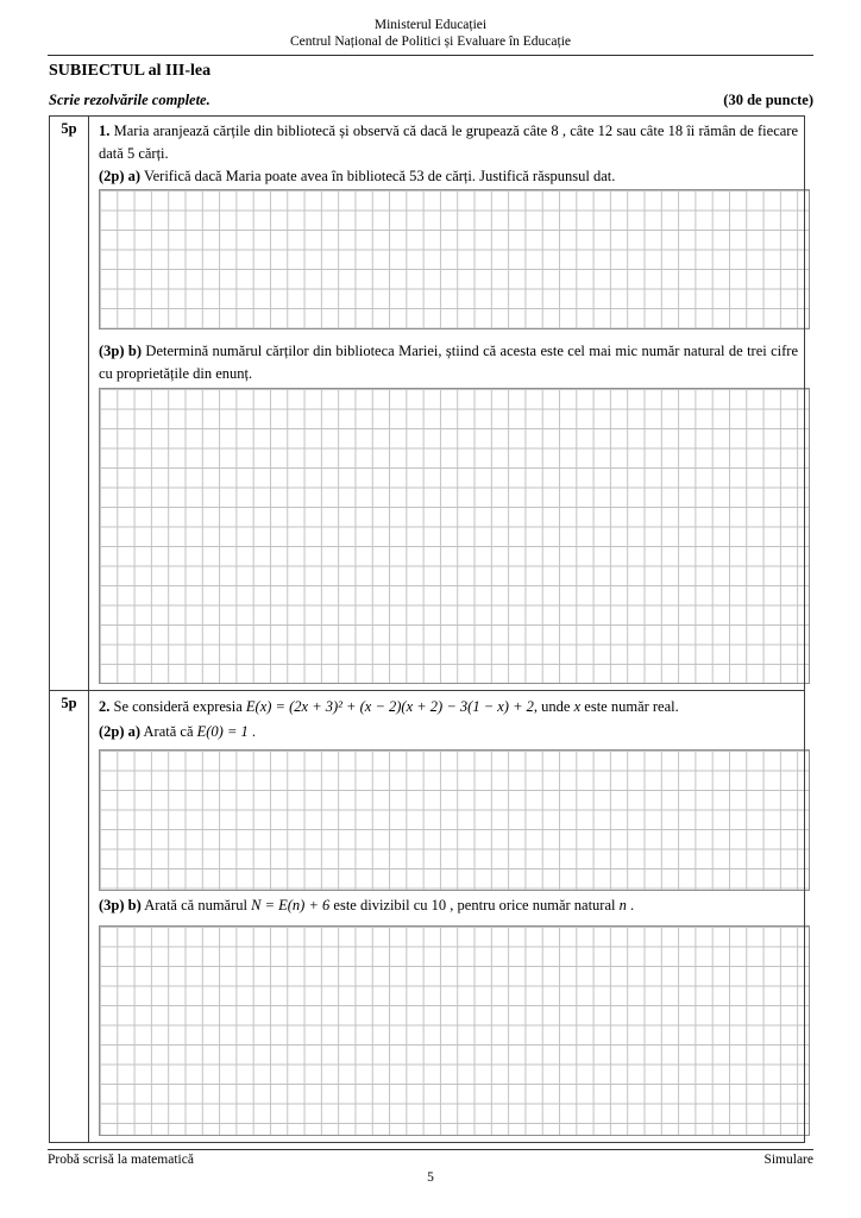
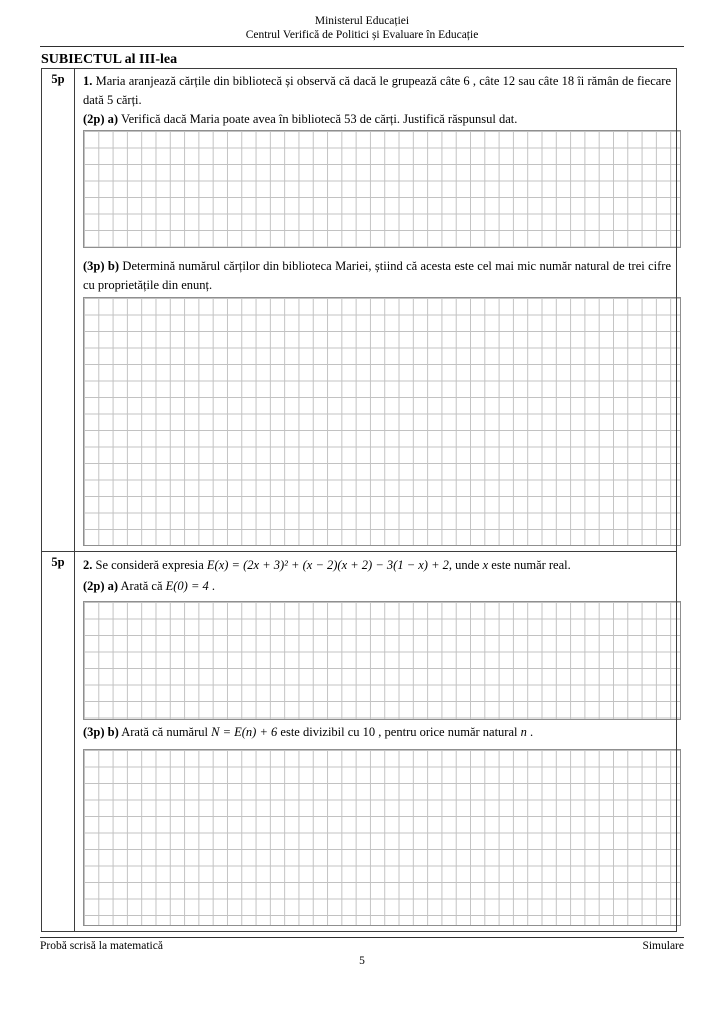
  Ministerul Educației
- Centrul Național de Politici și Evaluare în Educație
+ Centrul Verifică de Politici și Evaluare în Educație
  SUBIECTUL al III-lea
- Scrie rezolvările complete.
- (30 de puncte)
- 5p	1. Maria aranjează cărțile din bibliotecă și observă că dacă le grupează câte 8 , câte 12 sau câte 18 îi rămân de fiecare dată 5 cărți. (2p) a) Verifică dacă Maria poate avea în bibliotecă 53 de cărți. Justifică răspunsul dat. (3p) b) Determină numărul cărților din biblioteca Mariei, știind că acesta este cel mai mic număr natural de trei cifre cu proprietățile din enunț.
+ 5p	1. Maria aranjează cărțile din bibliotecă și observă că dacă le grupează câte 6 , câte 12 sau câte 18 îi rămân de fiecare dată 5 cărți. (2p) a) Verifică dacă Maria poate avea în bibliotecă 53 de cărți. Justifică răspunsul dat. (3p) b) Determină numărul cărților din biblioteca Mariei, știind că acesta este cel mai mic număr natural de trei cifre cu proprietățile din enunț.
- 5p	2. Se consideră expresia E(x) = (2x + 3)² + (x − 2)(x + 2) − 3(1 − x) + 2, unde x este număr real. (2p) a) Arată că E(0) = 1 . (3p) b) Arată că numărul N = E(n) + 6 este divizibil cu 10 , pentru orice număr natural n .
+ 5p	2. Se consideră expresia E(x) = (2x + 3)² + (x − 2)(x + 2) − 3(1 − x) + 2, unde x este număr real. (2p) a) Arată că E(0) = 4 . (3p) b) Arată că numărul N = E(n) + 6 este divizibil cu 10 , pentru orice număr natural n .
  Probă scrisă la matematică
  Simulare
  5
